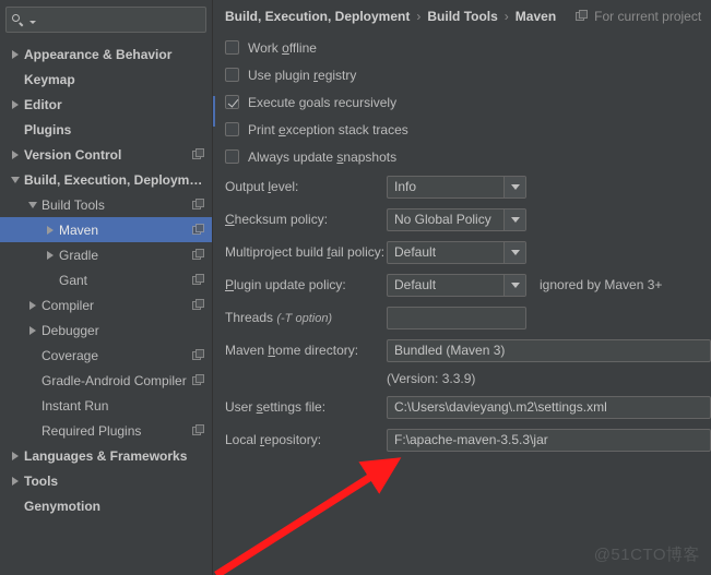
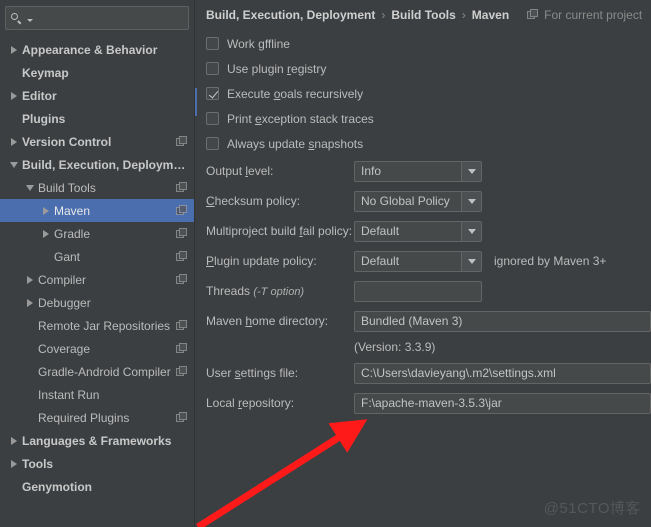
  Appearance & Behavior
  Keymap
  Editor
  Plugins
  Version Control
  Build, Execution, Deploymen
  Build Tools
  Maven
  Gradle
  Gant
  Compiler
  Debugger
+ Remote Jar Repositories
  Coverage
  Gradle-Android Compiler
  Instant Run
  Required Plugins
  Languages & Frameworks
  Tools
  Genymotion
  Build, Execution, Deployment
  ›
  Build Tools
  ›
  Maven
  For current project
- Work offline
+ Work gffline
  Use plugin registry
- Execute goals recursively
+ Execute ooals recursively
  Print exception stack traces
  Always update snapshots
  Output level:
  Info
  Checksum policy:
  No Global Policy
  Multiproject build fail policy:
  Default
  Plugin update policy:
  Default
  ignored by Maven 3+
  Threads (-T option)
  Maven home directory:
  Bundled (Maven 3)
  (Version: 3.3.9)
  User settings file:
  C:\Users\davieyang\.m2\settings.xml
  Local repository:
  F:\apache-maven-3.5.3\jar
  @51CTO博客
